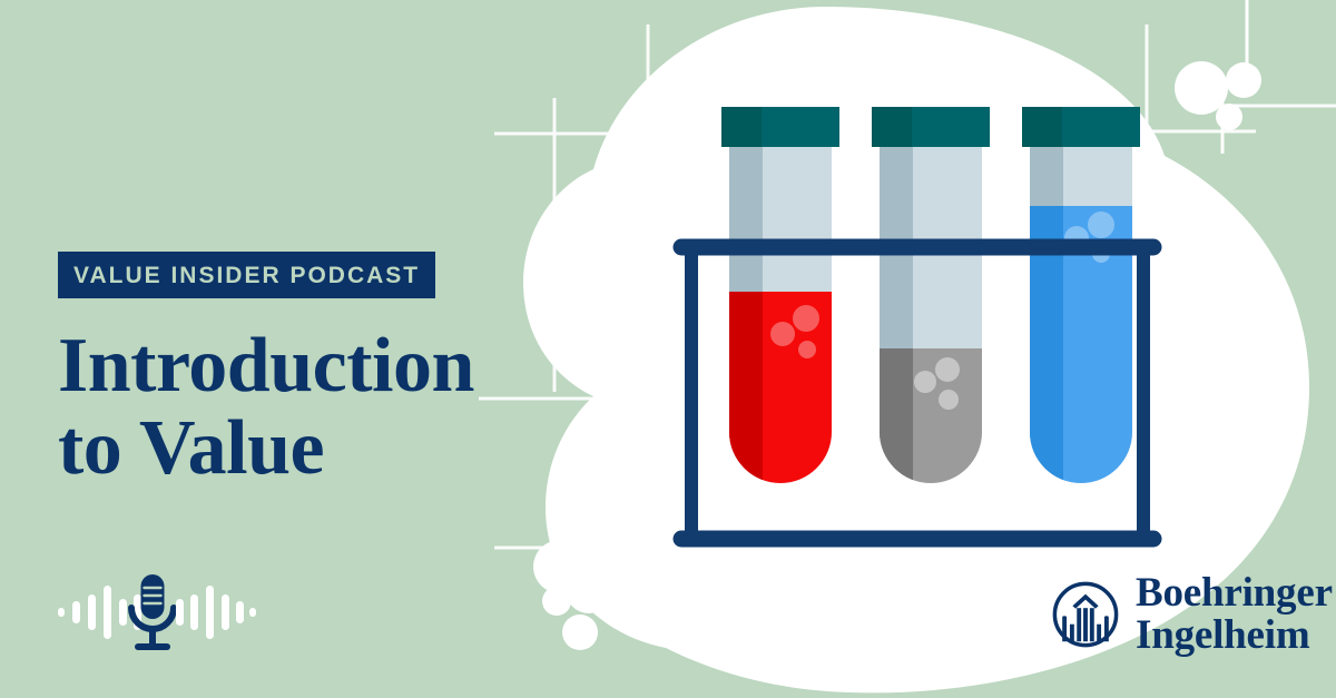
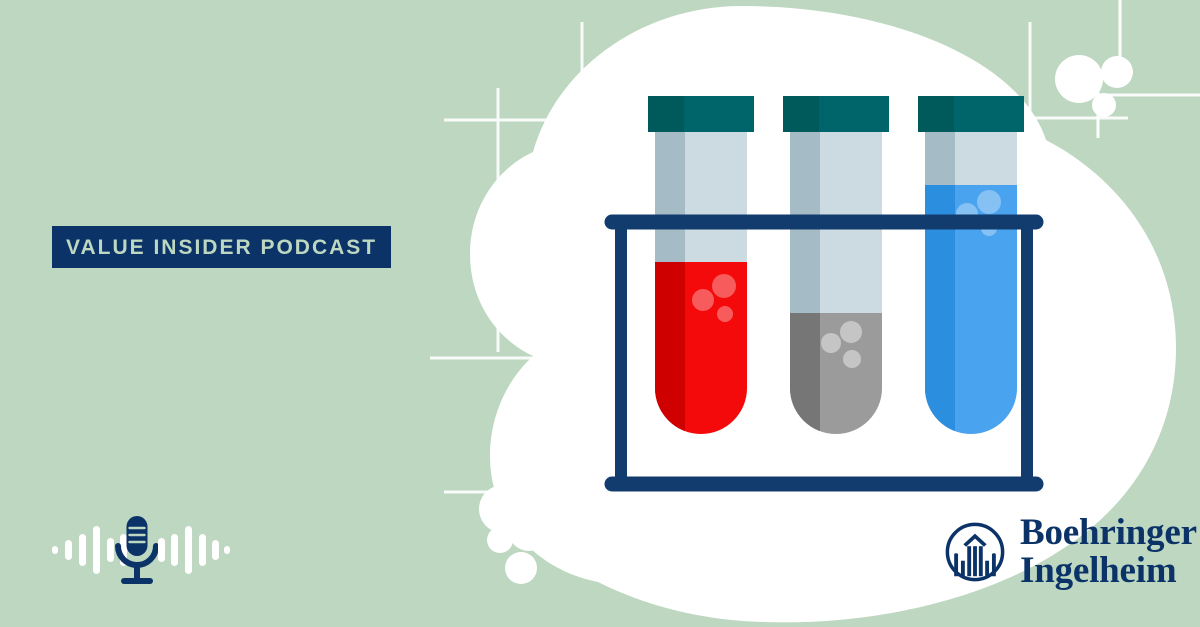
  VALUE INSIDER PODCAST
- Introduction
- to Value
  Boehringer
  Ingelheim
